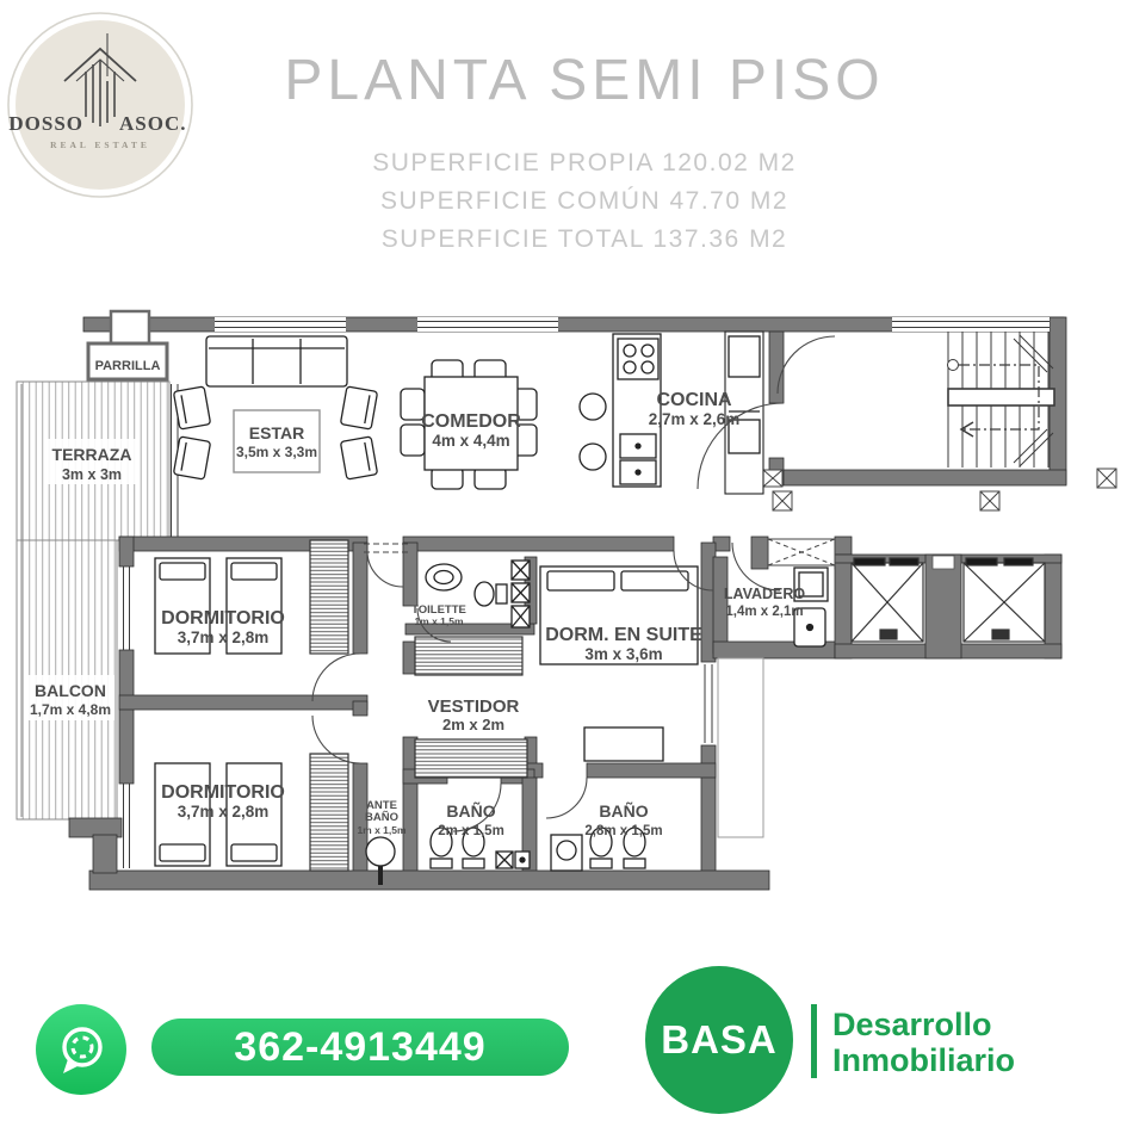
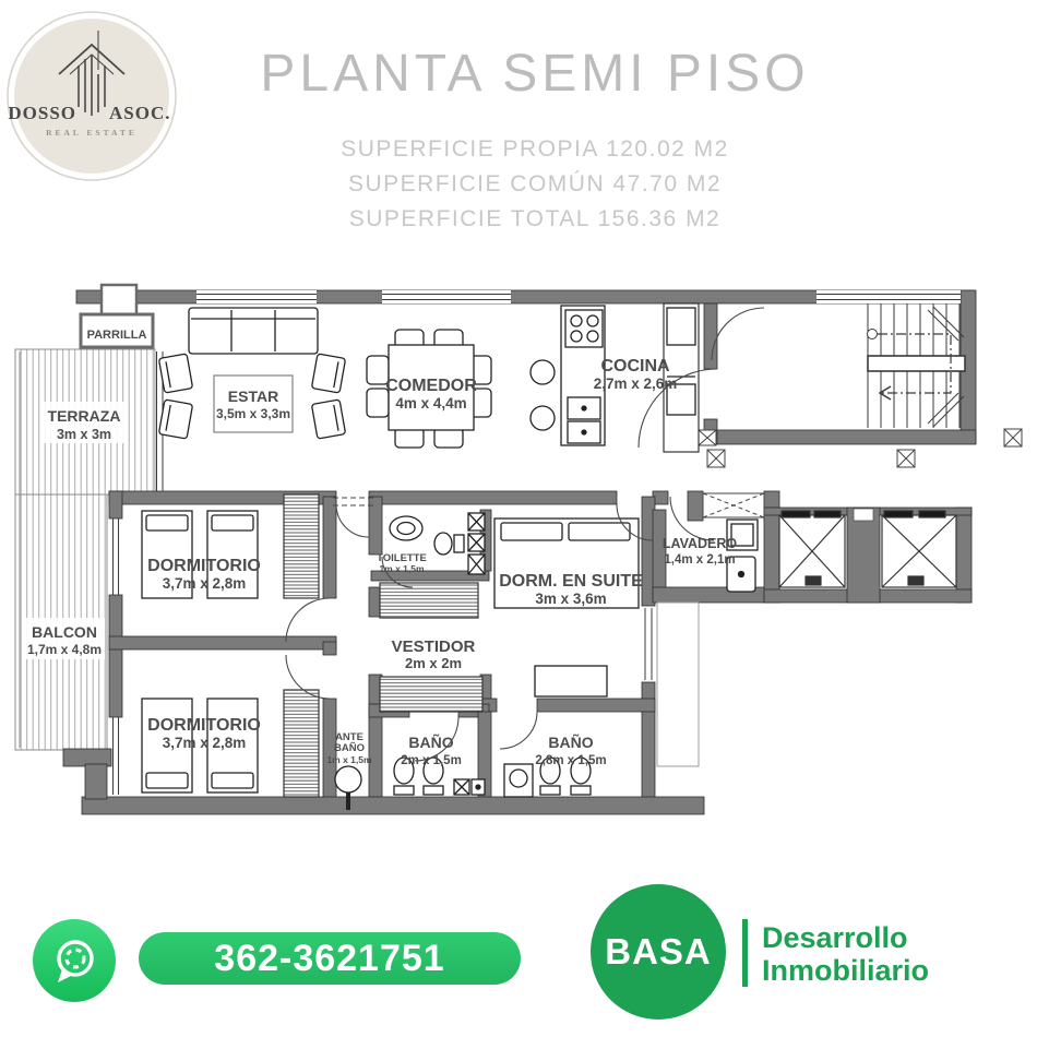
  DOSSO
  ASOC.
  REAL ESTATE
  PLANTA SEMI PISO
  SUPERFICIE PROPIA 120.02 M2
  SUPERFICIE COMÚN 47.70 M2
- SUPERFICIE TOTAL 137.36 M2
+ SUPERFICIE TOTAL 156.36 M2
  PARRILLA
  TERRAZA
  3m x 3m
  ESTAR
  3,5m x 3,3m
  COMEDOR
  4m x 4,4m
  COCINA
  2,7m x 2,6m
  BALCON
  1,7m x 4,8m
  DORMITORIO
  3,7m x 2,8m
  TOILETTE
  1m x 1,5m
  DORM. EN SUITE
  3m x 3,6m
  VESTIDOR
  2m x 2m
  LAVADERO
  1,4m x 2,1m
  DORMITORIO
  3,7m x 2,8m
  ANTE
  BAÑO
  1m x 1,5m
  BAÑO
  2m x 1,5m
  BAÑO
  2,8m x 1,5m
- 362-4913449
+ 362-3621751
  BASA
  Desarrollo
  Inmobiliario
